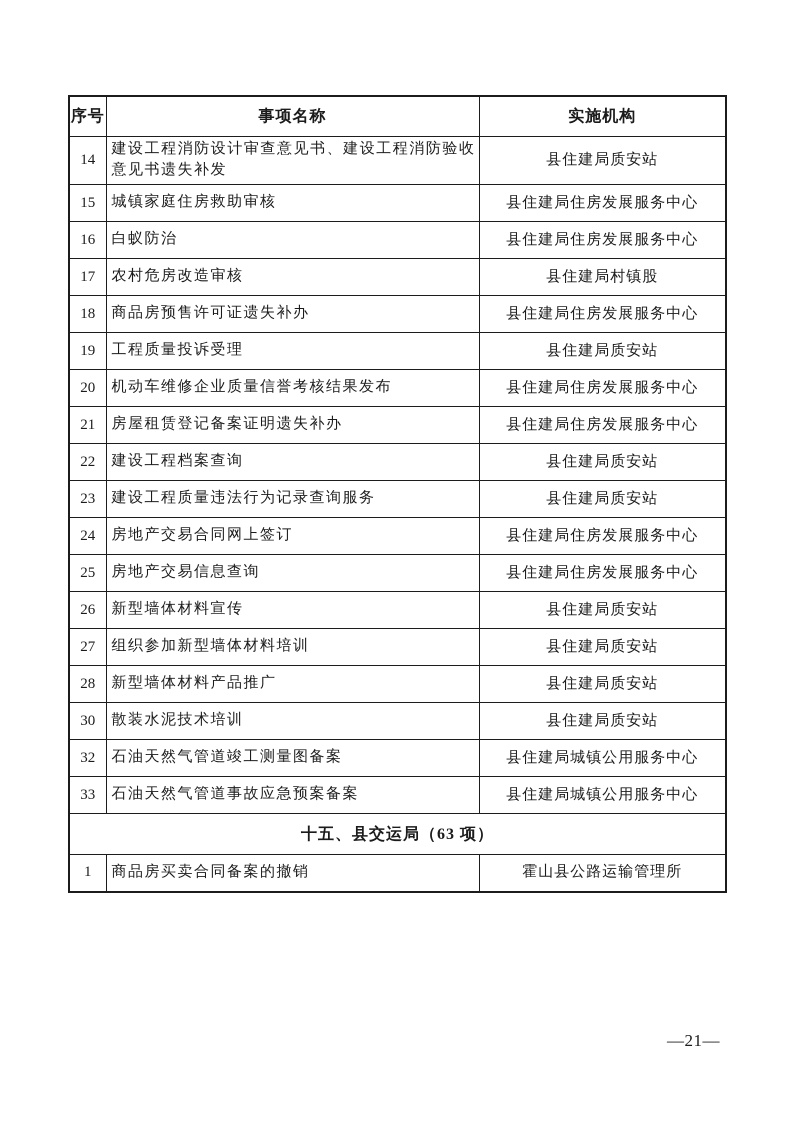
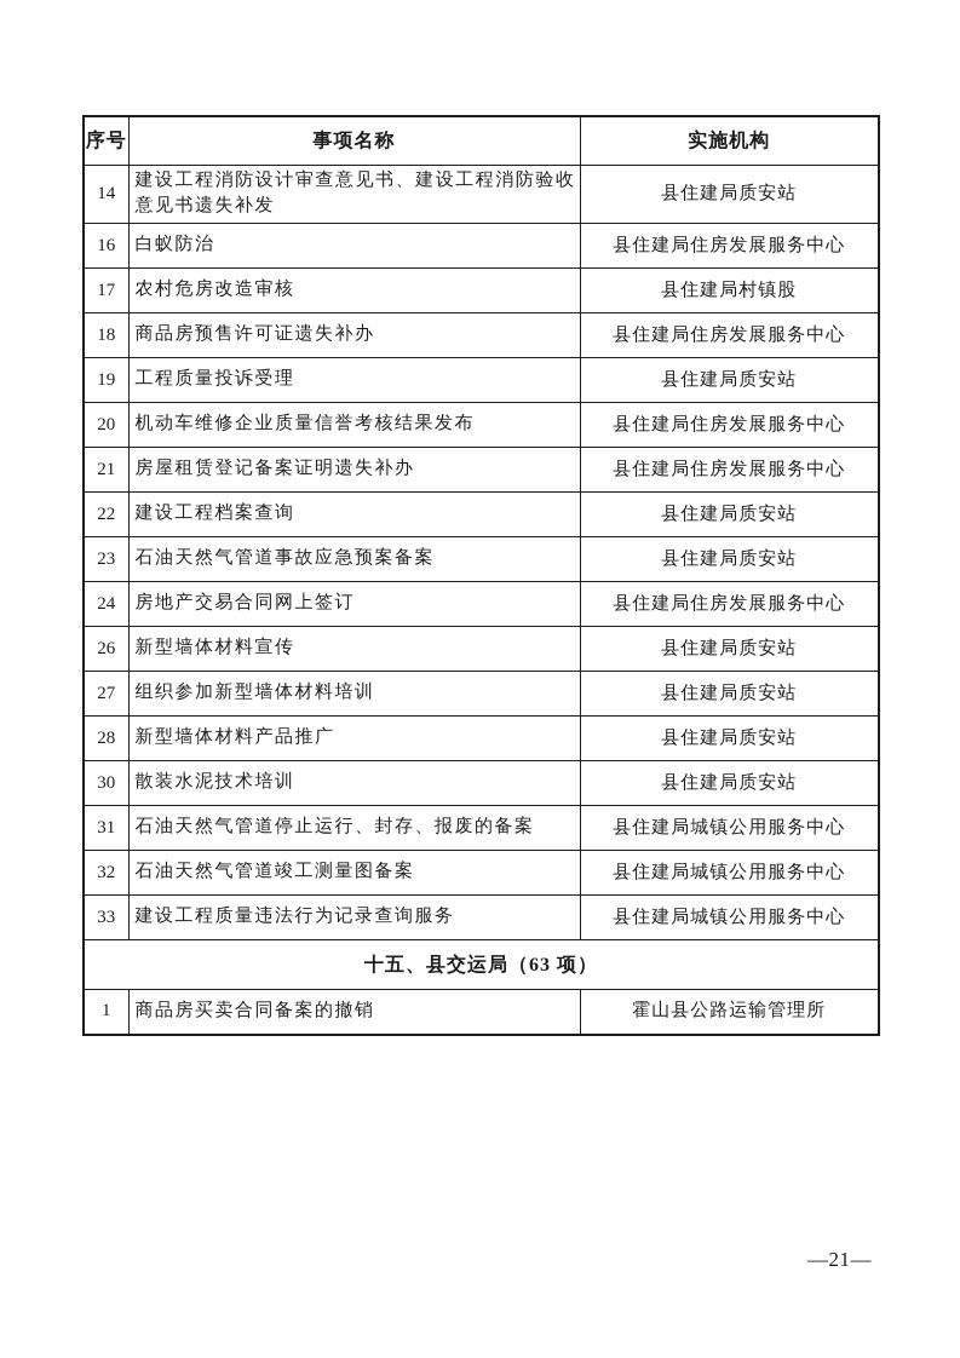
  序号	事项名称	实施机构
  14	建设工程消防设计审查意见书、建设工程消防验收意见书遗失补发	县住建局质安站
- 15	城镇家庭住房救助审核	县住建局住房发展服务中心
  16	白蚁防治	县住建局住房发展服务中心
  17	农村危房改造审核	县住建局村镇股
  18	商品房预售许可证遗失补办	县住建局住房发展服务中心
  19	工程质量投诉受理	县住建局质安站
  20	机动车维修企业质量信誉考核结果发布	县住建局住房发展服务中心
  21	房屋租赁登记备案证明遗失补办	县住建局住房发展服务中心
  22	建设工程档案查询	县住建局质安站
- 23	建设工程质量违法行为记录查询服务	县住建局质安站
+ 23	石油天然气管道事故应急预案备案	县住建局质安站
  24	房地产交易合同网上签订	县住建局住房发展服务中心
- 25	房地产交易信息查询	县住建局住房发展服务中心
  26	新型墙体材料宣传	县住建局质安站
  27	组织参加新型墙体材料培训	县住建局质安站
  28	新型墙体材料产品推广	县住建局质安站
  30	散装水泥技术培训	县住建局质安站
+ 31	石油天然气管道停止运行、封存、报废的备案	县住建局城镇公用服务中心
  32	石油天然气管道竣工测量图备案	县住建局城镇公用服务中心
- 33	石油天然气管道事故应急预案备案	县住建局城镇公用服务中心
+ 33	建设工程质量违法行为记录查询服务	县住建局城镇公用服务中心
  十五、县交运局（63 项）
  1	商品房买卖合同备案的撤销	霍山县公路运输管理所
  —21—
